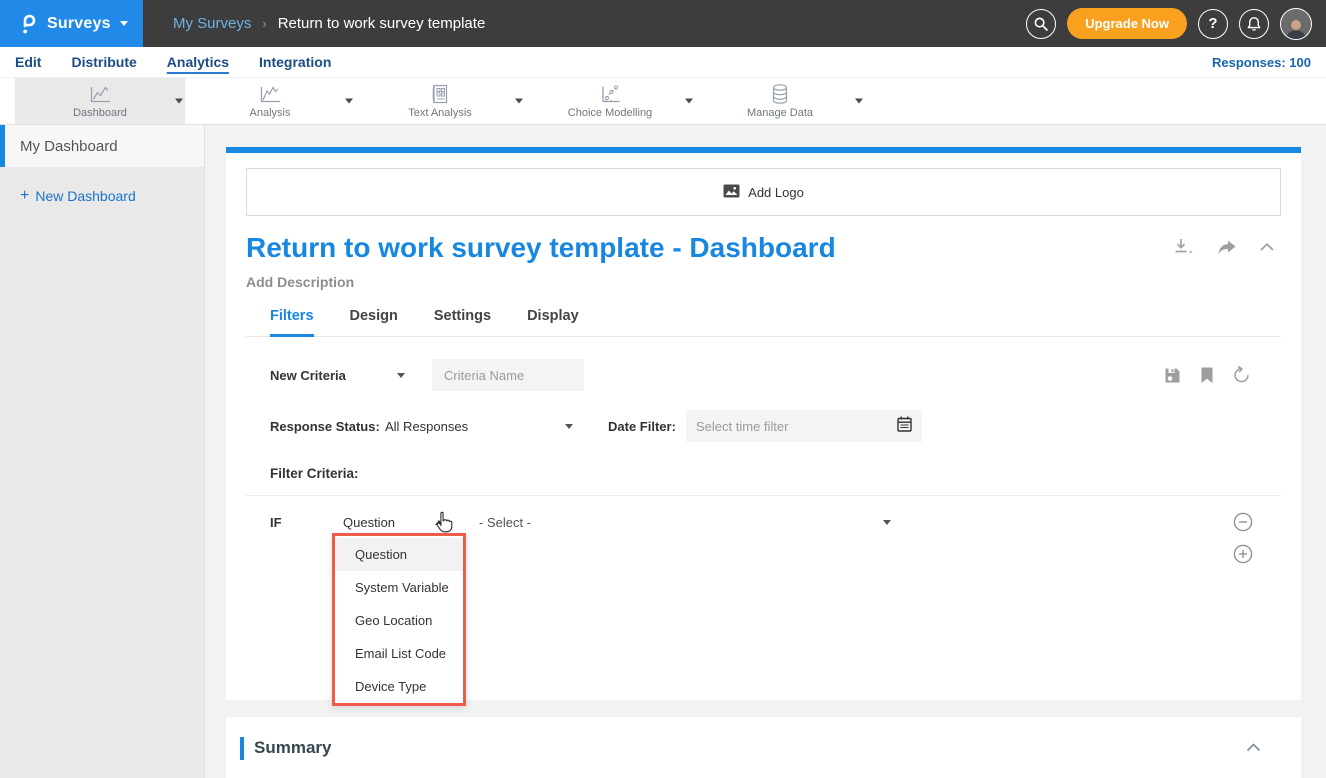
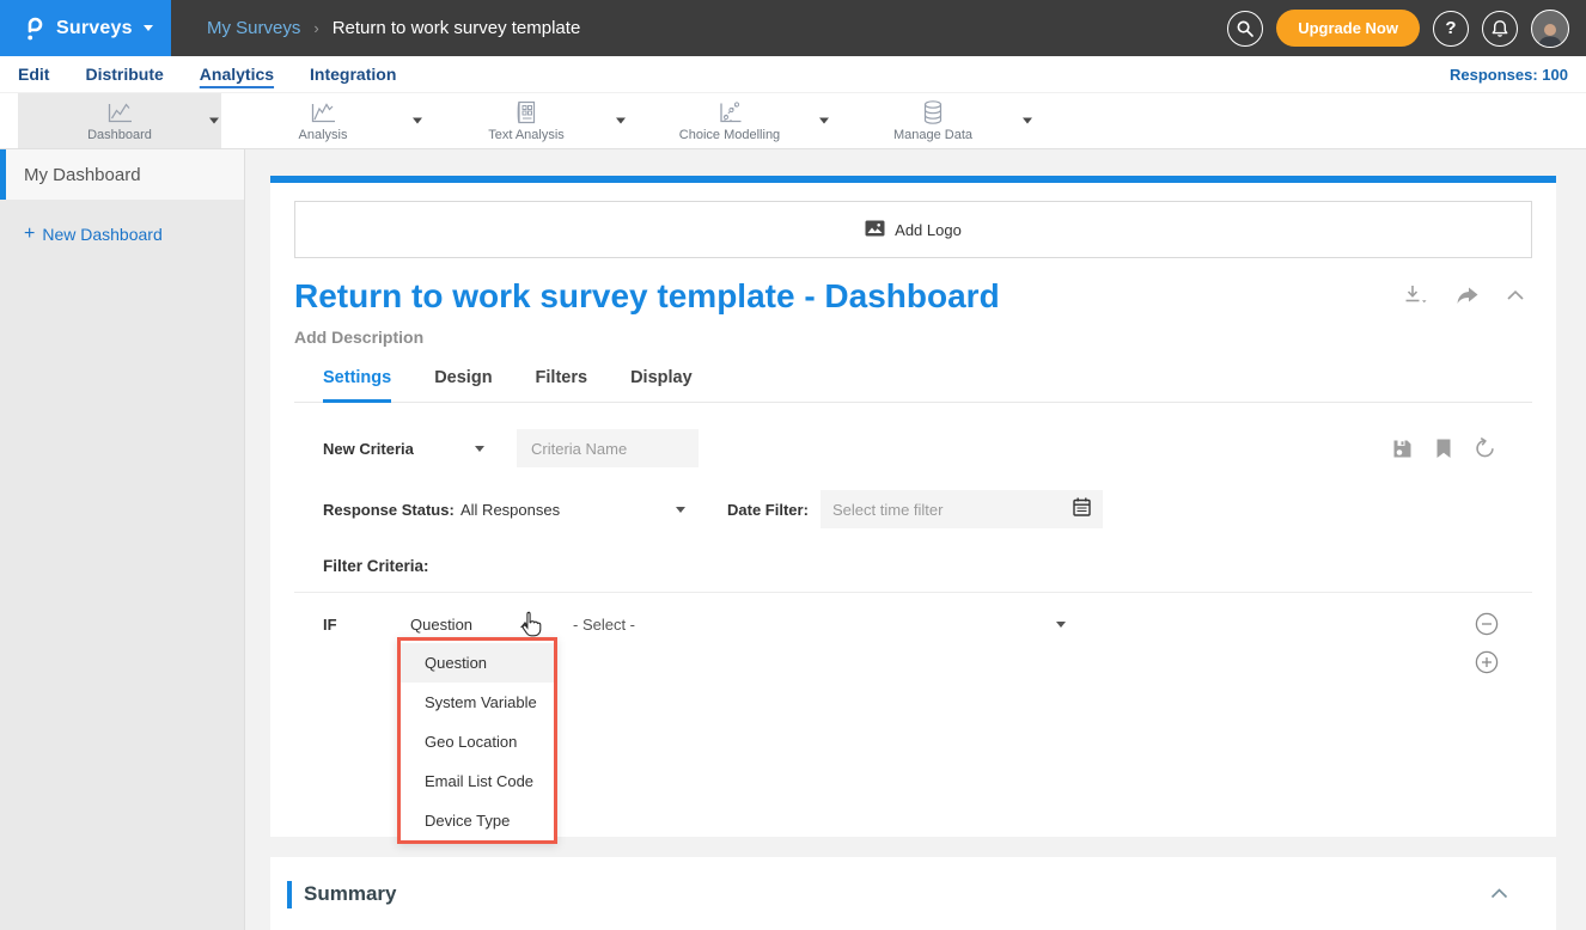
  Surveys
  My Surveys
  ›
  Return to work survey template
  Upgrade Now
  ?
  Edit
  Distribute
  Analytics
  Integration
  Responses: 100
  Dashboard
  Analysis
  Text Analysis
  Choice Modelling
  Manage Data
  My Dashboard
  +
  New Dashboard
  Add Logo
  Return to work survey template - Dashboard
  Add Description
- Filters
+ Settings
  Design
- Settings
+ Filters
  Display
  New Criteria
  Criteria Name
  Response Status:
  All Responses
  Date Filter:
  Select time filter
  Filter Criteria:
  IF
  Question
  - Select -
  Question
  System Variable
  Geo Location
  Email List Code
  Device Type
  Summary
